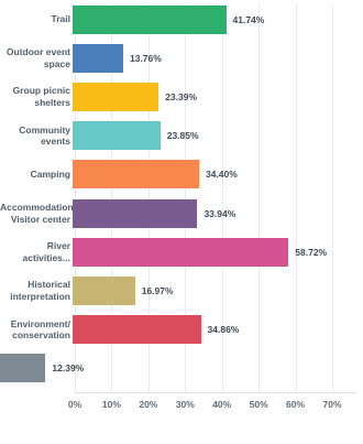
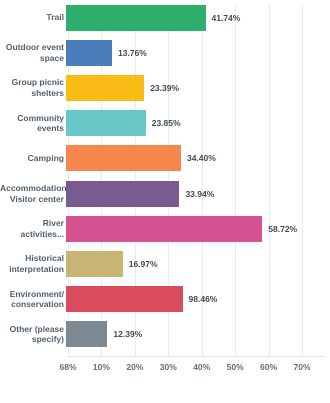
  Trail
  41.74%
  Outdoor event
  space
  13.76%
  Group picnic
  shelters
  23.39%
  Community
  events
  23.85%
  Camping
  34.40%
  Accommodation
  Visitor center
  33.94%
  River
  activities...
  58.72%
  Historical
  interpretation
  16.97%
  Environment/
  conservation
- 34.86%
+ 98.46%
+ Other (please
+ specify)
  12.39%
- 0%
+ 68%
  10%
  20%
  30%
  40%
  50%
  60%
  70%
